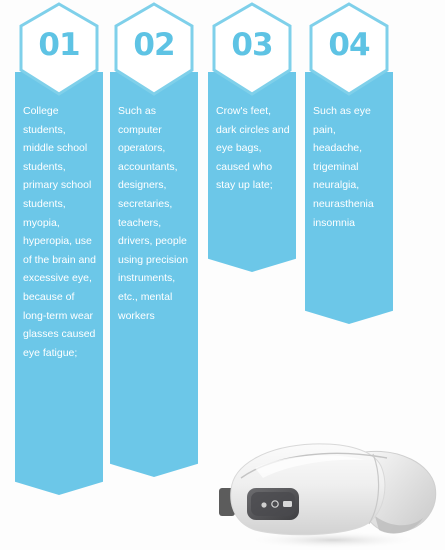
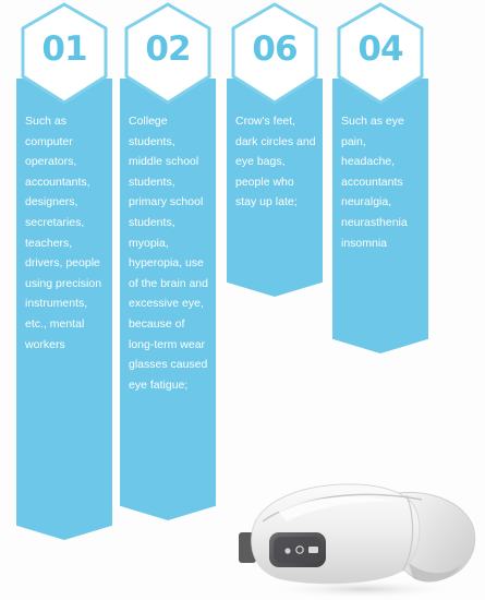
  01
- College students, middle school students, primary school students, myopia, hyperopia, use of the brain and excessive eye, because of long-term wear glasses caused eye fatigue;
+ Such as computer operators, accountants, designers, secretaries, teachers, drivers, people using precision instruments, etc., mental workers
  02
- Such as computer operators, accountants, designers, secretaries, teachers, drivers, people using precision instruments, etc., mental workers
+ College students, middle school students, primary school students, myopia, hyperopia, use of the brain and excessive eye, because of long-term wear glasses caused eye fatigue;
- 03
+ 06
- Crow's feet, dark circles and eye bags, caused who stay up late;
+ Crow's feet, dark circles and eye bags, people who stay up late;
  04
- Such as eye pain, headache, trigeminal neuralgia, neurasthenia insomnia
+ Such as eye pain, headache, accountants neuralgia, neurasthenia insomnia
